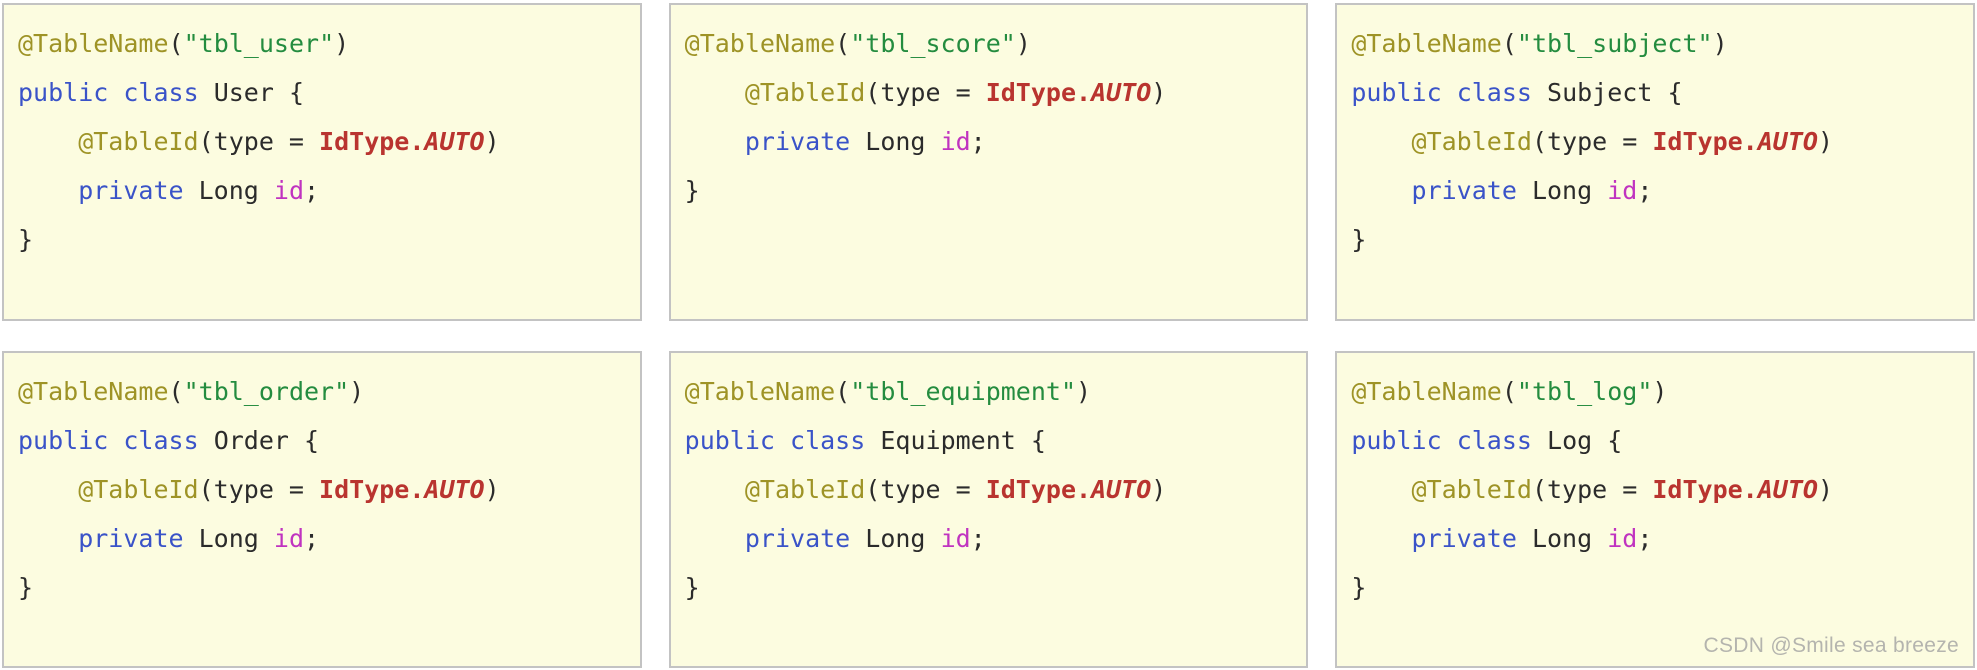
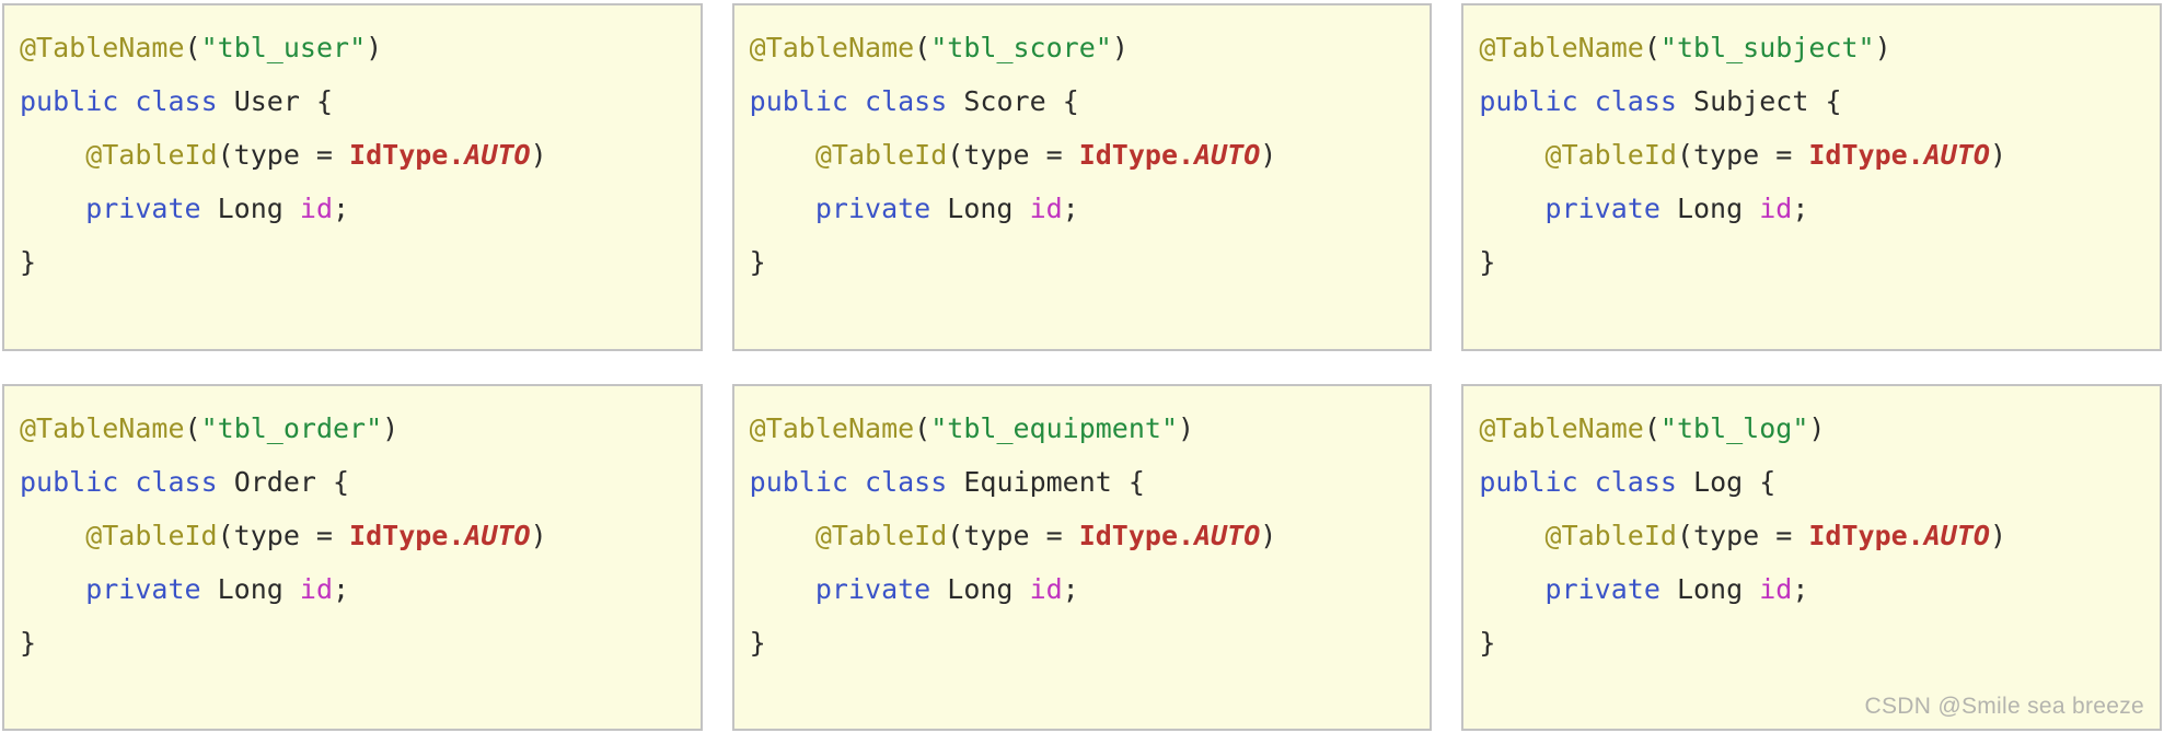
  @TableName("tbl_user")
  public class User {
  @TableId(type = IdType.AUTO)
  private Long id;
  }
  @TableName("tbl_score")
+ public class Score {
  @TableId(type = IdType.AUTO)
  private Long id;
  }
  @TableName("tbl_subject")
  public class Subject {
  @TableId(type = IdType.AUTO)
  private Long id;
  }
  @TableName("tbl_order")
  public class Order {
  @TableId(type = IdType.AUTO)
  private Long id;
  }
  @TableName("tbl_equipment")
  public class Equipment {
  @TableId(type = IdType.AUTO)
  private Long id;
  }
  @TableName("tbl_log")
  public class Log {
  @TableId(type = IdType.AUTO)
  private Long id;
  }
  CSDN @Smile sea breeze
